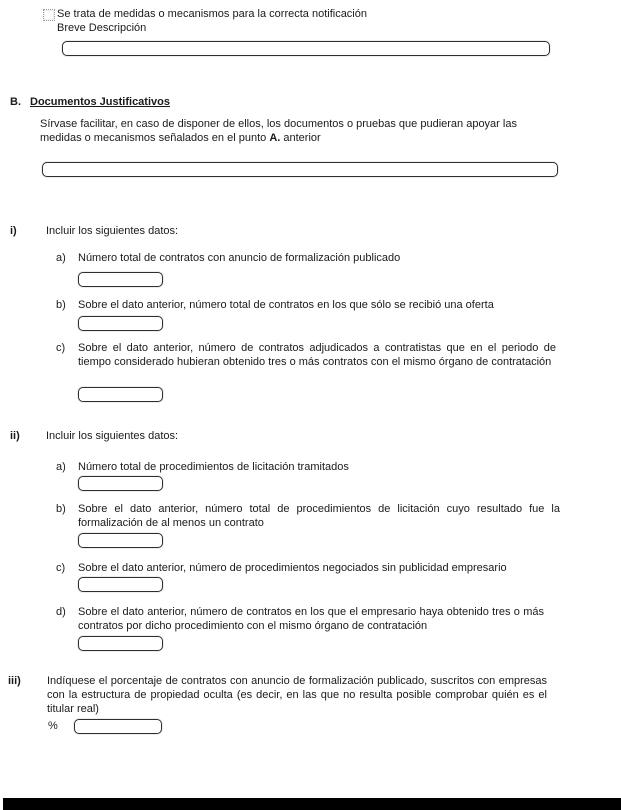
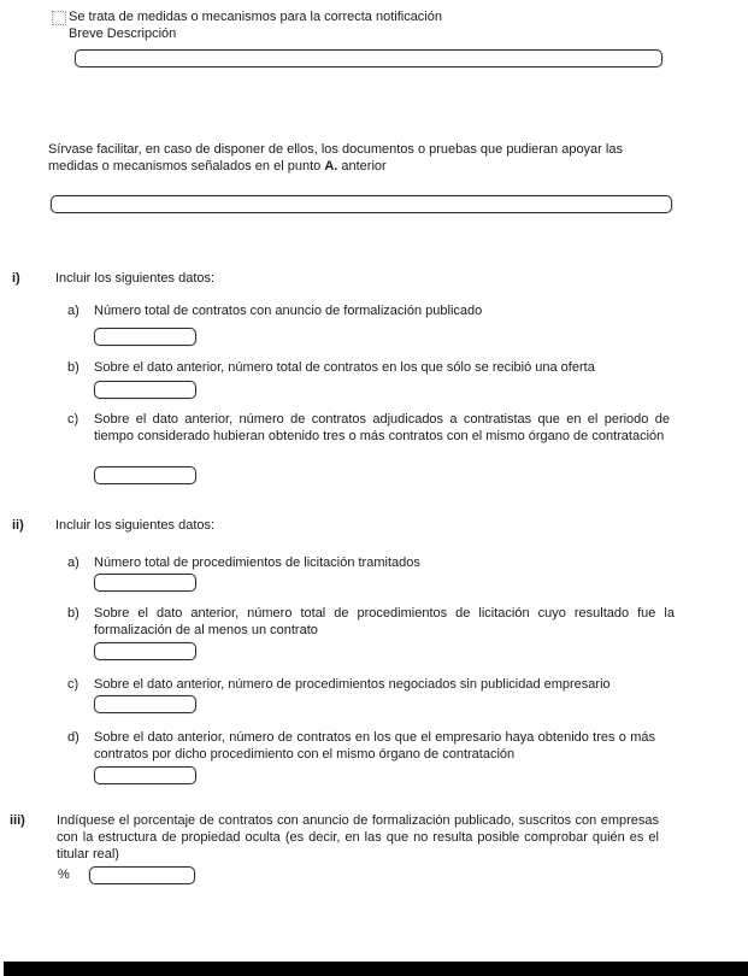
  Se trata de medidas o mecanismos para la correcta notificación
  Breve Descripción
- B. Documentos Justificativos
  Sírvase facilitar, en caso de disponer de ellos, los documentos o pruebas que pudieran apoyar las medidas o mecanismos señalados en el punto A. anterior
  i)
  Incluir los siguientes datos:
  a)
  Número total de contratos con anuncio de formalización publicado
  b)
  Sobre el dato anterior, número total de contratos en los que sólo se recibió una oferta
  c)
  Sobre el dato anterior, número de contratos adjudicados a contratistas que en el periodo de tiempo considerado hubieran obtenido tres o más contratos con el mismo órgano de contratación
  ii)
  Incluir los siguientes datos:
  a)
  Número total de procedimientos de licitación tramitados
  b)
  Sobre el dato anterior, número total de procedimientos de licitación cuyo resultado fue la formalización de al menos un contrato
  c)
  Sobre el dato anterior, número de procedimientos negociados sin publicidad empresario
  d)
  Sobre el dato anterior, número de contratos en los que el empresario haya obtenido tres o más contratos por dicho procedimiento con el mismo órgano de contratación
  iii)
  Indíquese el porcentaje de contratos con anuncio de formalización publicado, suscritos con empresas con la estructura de propiedad oculta (es decir, en las que no resulta posible comprobar quién es el titular real)
  %
